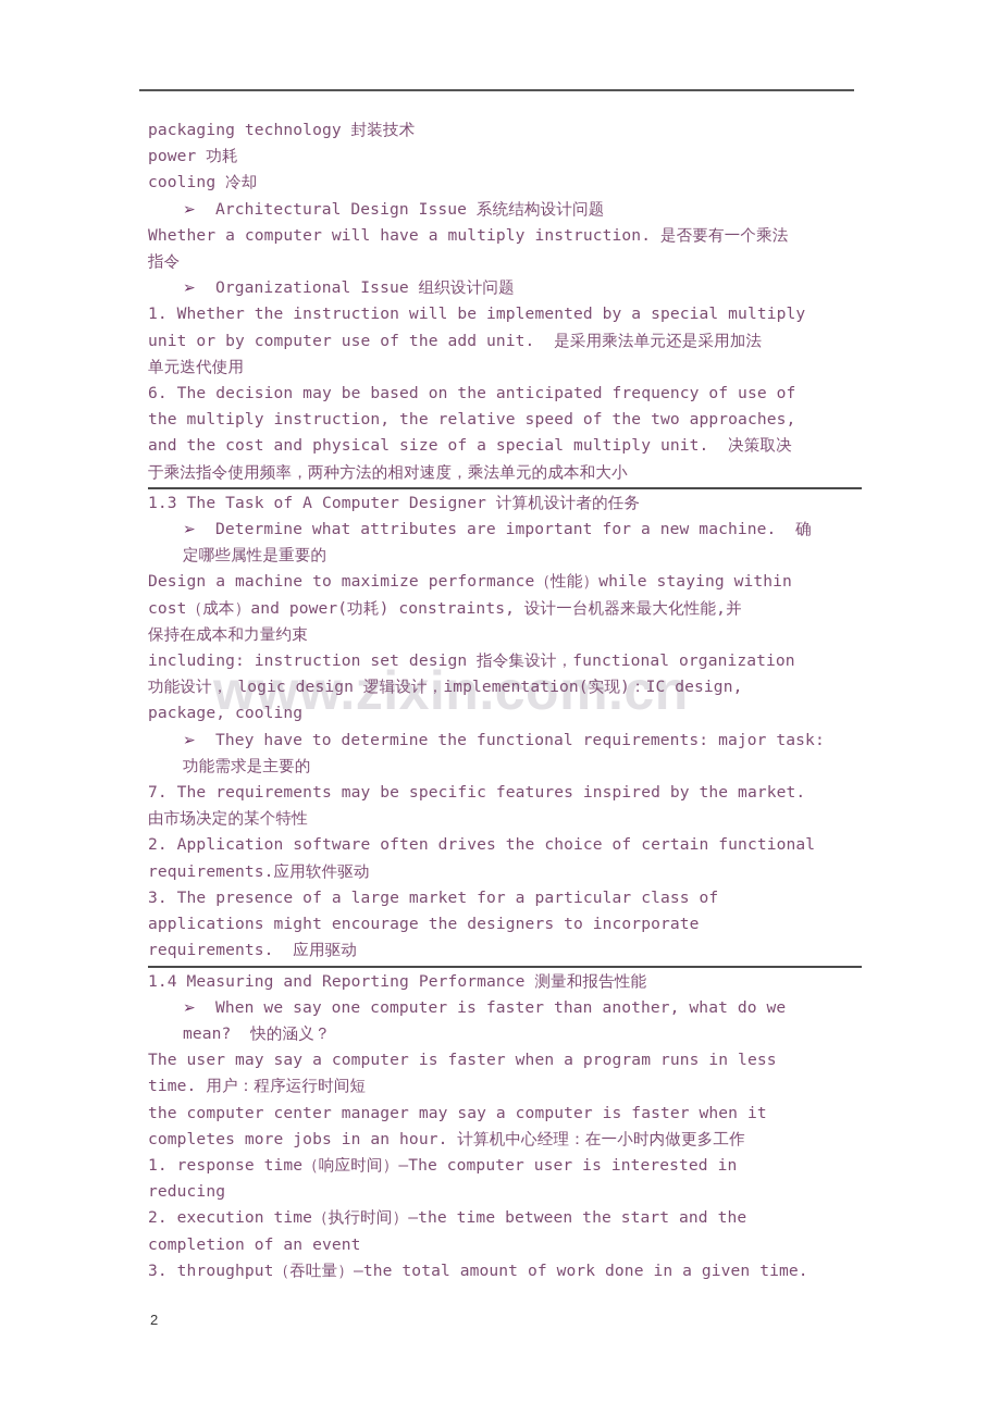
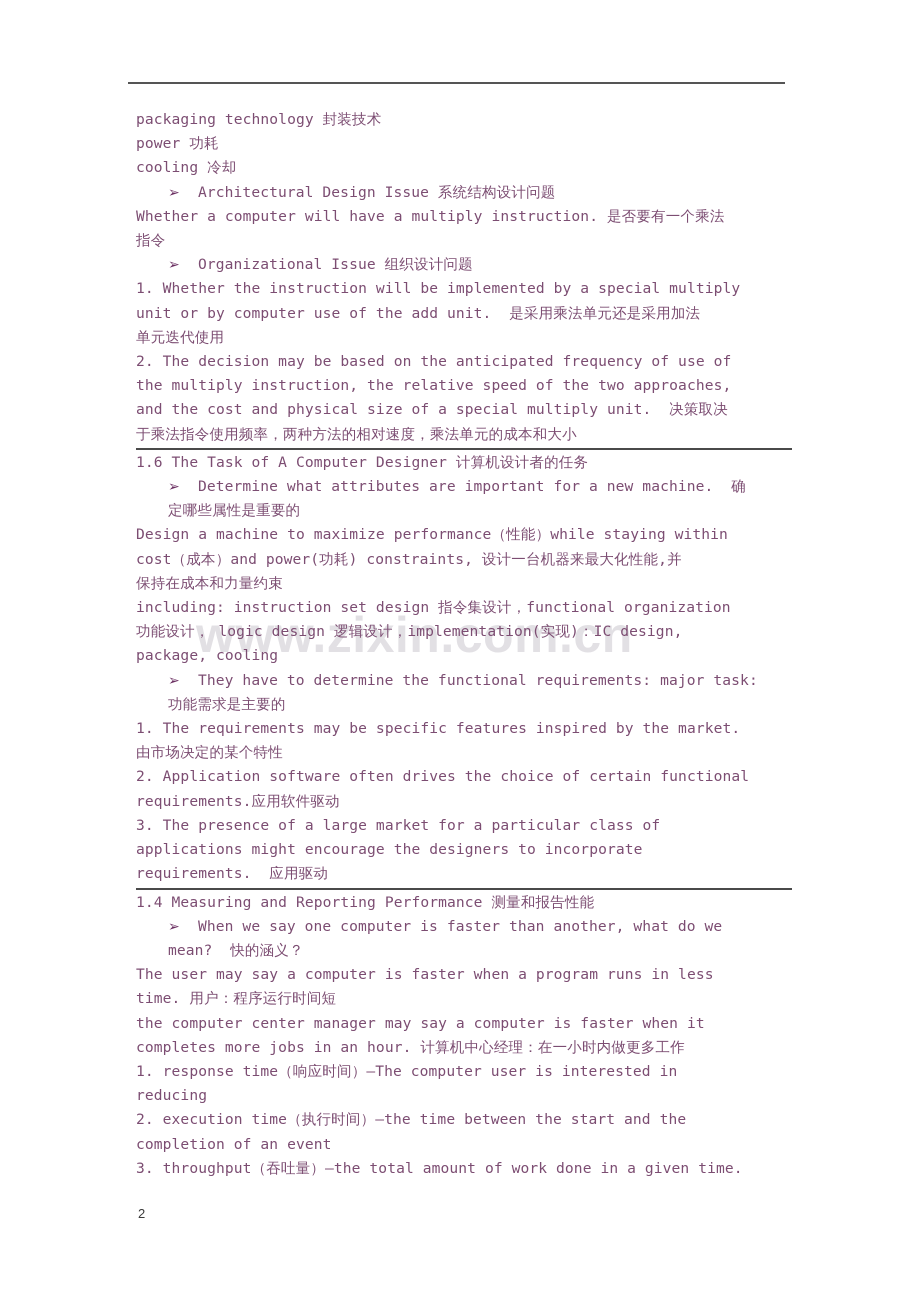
  www.zixin.com.cn
  packaging technology 封装技术
  power 功耗
  cooling 冷却
  ➢
  Architectural Design Issue 系统结构设计问题
  Whether a computer will have a multiply instruction. 是否要有一个乘法
  指令
  ➢
  Organizational Issue 组织设计问题
  1. Whether the instruction will be implemented by a special multiply
  unit or by computer use of the add unit. 是采用乘法单元还是采用加法
  单元迭代使用
- 6. The decision may be based on the anticipated frequency of use of
+ 2. The decision may be based on the anticipated frequency of use of
  the multiply instruction, the relative speed of the two approaches,
  and the cost and physical size of a special multiply unit. 决策取决
  于乘法指令使用频率，两种方法的相对速度，乘法单元的成本和大小
- 1.3 The Task of A Computer Designer 计算机设计者的任务
+ 1.6 The Task of A Computer Designer 计算机设计者的任务
  ➢
  Determine what attributes are important for a new machine. 确
  定哪些属性是重要的
  Design a machine to maximize performance（性能）while staying within
  cost（成本）and power(功耗) constraints, 设计一台机器来最大化性能,并
  保持在成本和力量约束
  including: instruction set design 指令集设计，functional organization
  功能设计， logic design 逻辑设计，implementation(实现)：IC design,
  package, cooling
  ➢
  They have to determine the functional requirements: major task:
  功能需求是主要的
- 7. The requirements may be specific features inspired by the market.
+ 1. The requirements may be specific features inspired by the market.
  由市场决定的某个特性
  2. Application software often drives the choice of certain functional
  requirements.应用软件驱动
  3. The presence of a large market for a particular class of
  applications might encourage the designers to incorporate
  requirements. 应用驱动
  1.4 Measuring and Reporting Performance 测量和报告性能
  ➢
  When we say one computer is faster than another, what do we
  mean? 快的涵义？
  The user may say a computer is faster when a program runs in less
  time. 用户：程序运行时间短
  the computer center manager may say a computer is faster when it
  completes more jobs in an hour. 计算机中心经理：在一小时内做更多工作
  1. response time（响应时间）—The computer user is interested in
  reducing
  2. execution time（执行时间）—the time between the start and the
  completion of an event
  3. throughput（吞吐量）—the total amount of work done in a given time.
  2
